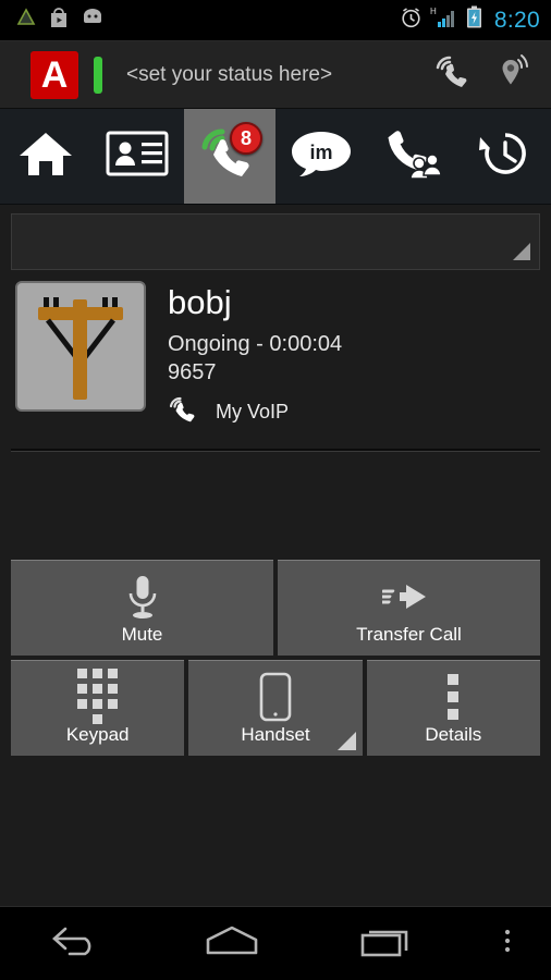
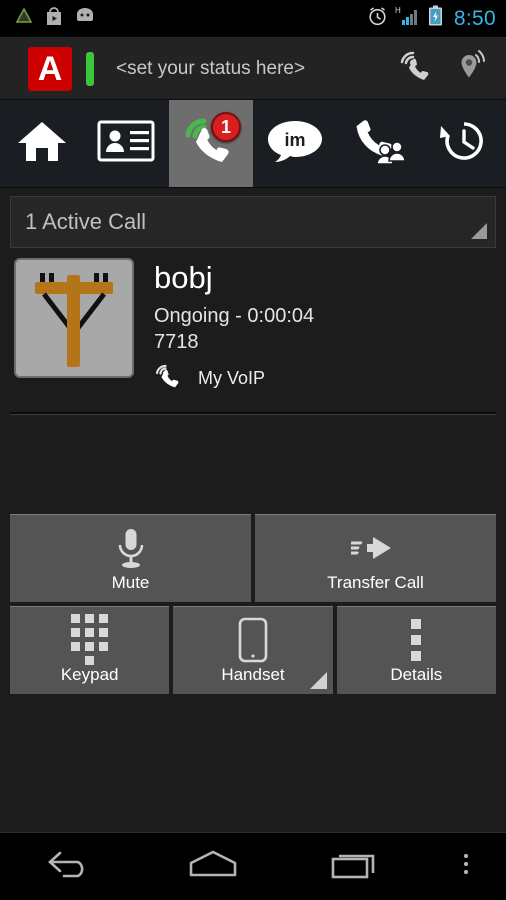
  H
- 8:20
+ 8:50
  A
  <set your status here>
- 8
+ 1
  im
+ 1 Active Call
  bobj
  Ongoing - 0:00:04
- 9657
+ 7718
  My VoIP
  Mute
  Transfer Call
  Keypad
  Handset
  Details
